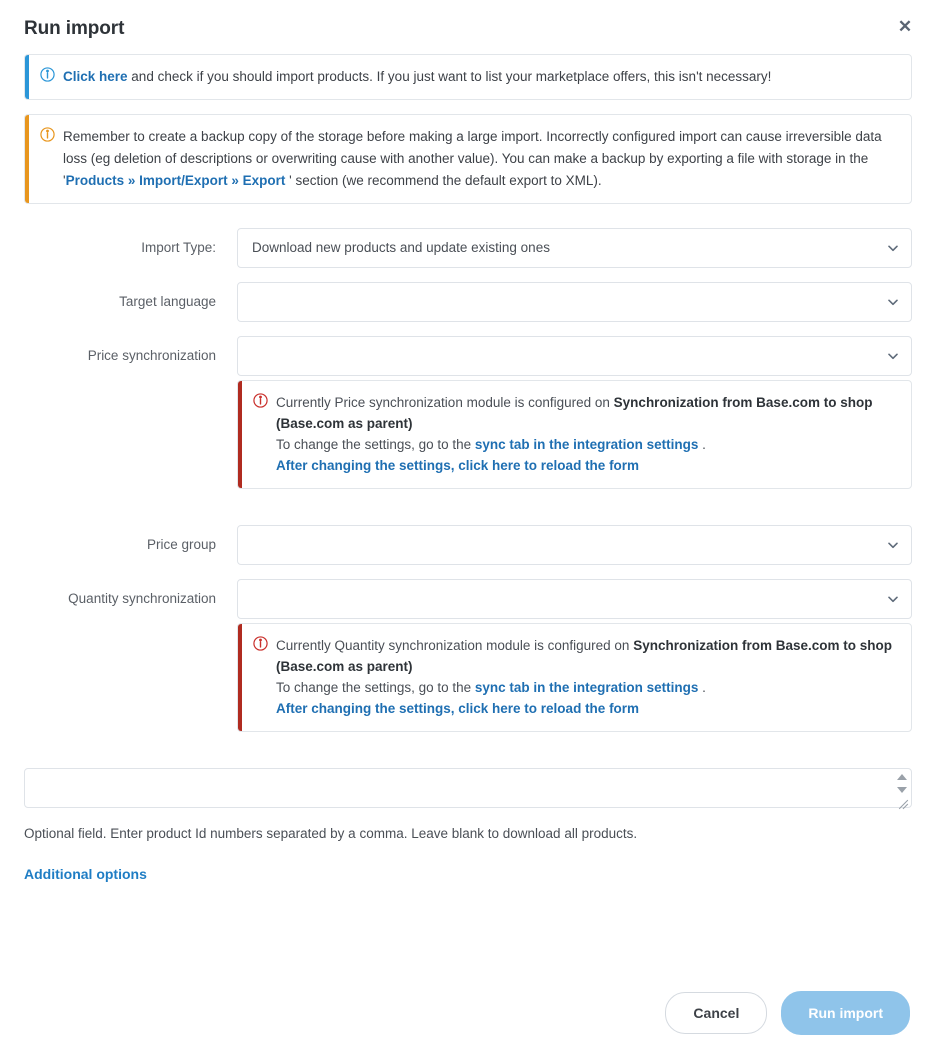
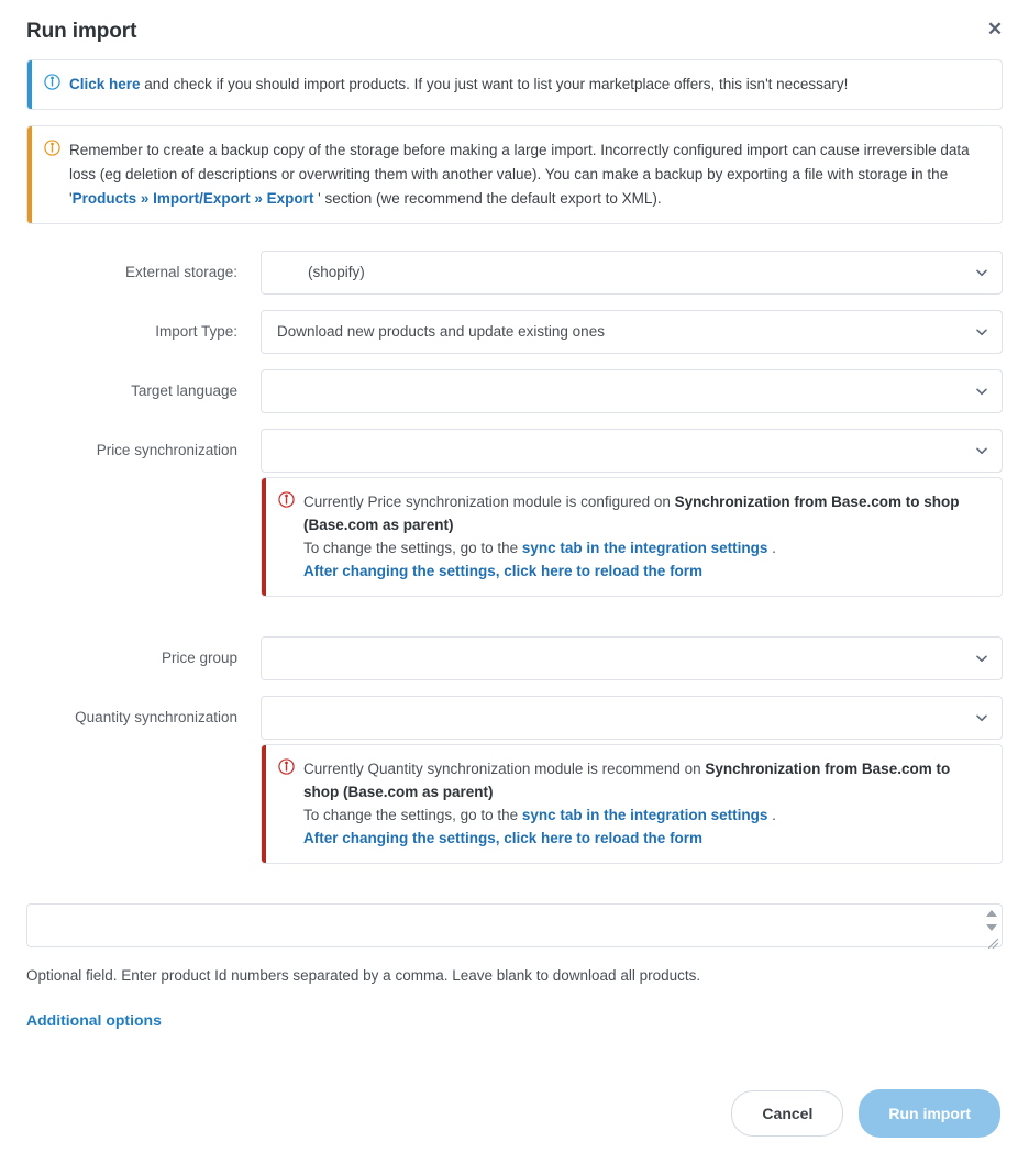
  Run import
  ✕
  Click here and check if you should import products. If you just want to list your marketplace offers, this isn't necessary!
- Remember to create a backup copy of the storage before making a large import. Incorrectly configured import can cause irreversible data loss (eg deletion of descriptions or overwriting cause with another value). You can make a backup by exporting a file with storage in the 'Products » Import/Export » Export ' section (we recommend the default export to XML).
+ Remember to create a backup copy of the storage before making a large import. Incorrectly configured import can cause irreversible data loss (eg deletion of descriptions or overwriting them with another value). You can make a backup by exporting a file with storage in the 'Products » Import/Export » Export ' section (we recommend the default export to XML).
+ External storage:
+ (shopify)
  Import Type:
  Download new products and update existing ones
  Target language
  Price synchronization
  Currently Price synchronization module is configured on Synchronization from Base.com to shop (Base.com as parent)
  To change the settings, go to the sync tab in the integration settings .
  After changing the settings, click here to reload the form
  Price group
  Quantity synchronization
- Currently Quantity synchronization module is configured on Synchronization from Base.com to shop (Base.com as parent)
+ Currently Quantity synchronization module is recommend on Synchronization from Base.com to shop (Base.com as parent)
  To change the settings, go to the sync tab in the integration settings .
  After changing the settings, click here to reload the form
  Optional field. Enter product Id numbers separated by a comma. Leave blank to download all products.
  Additional options
  Cancel
  Run import
